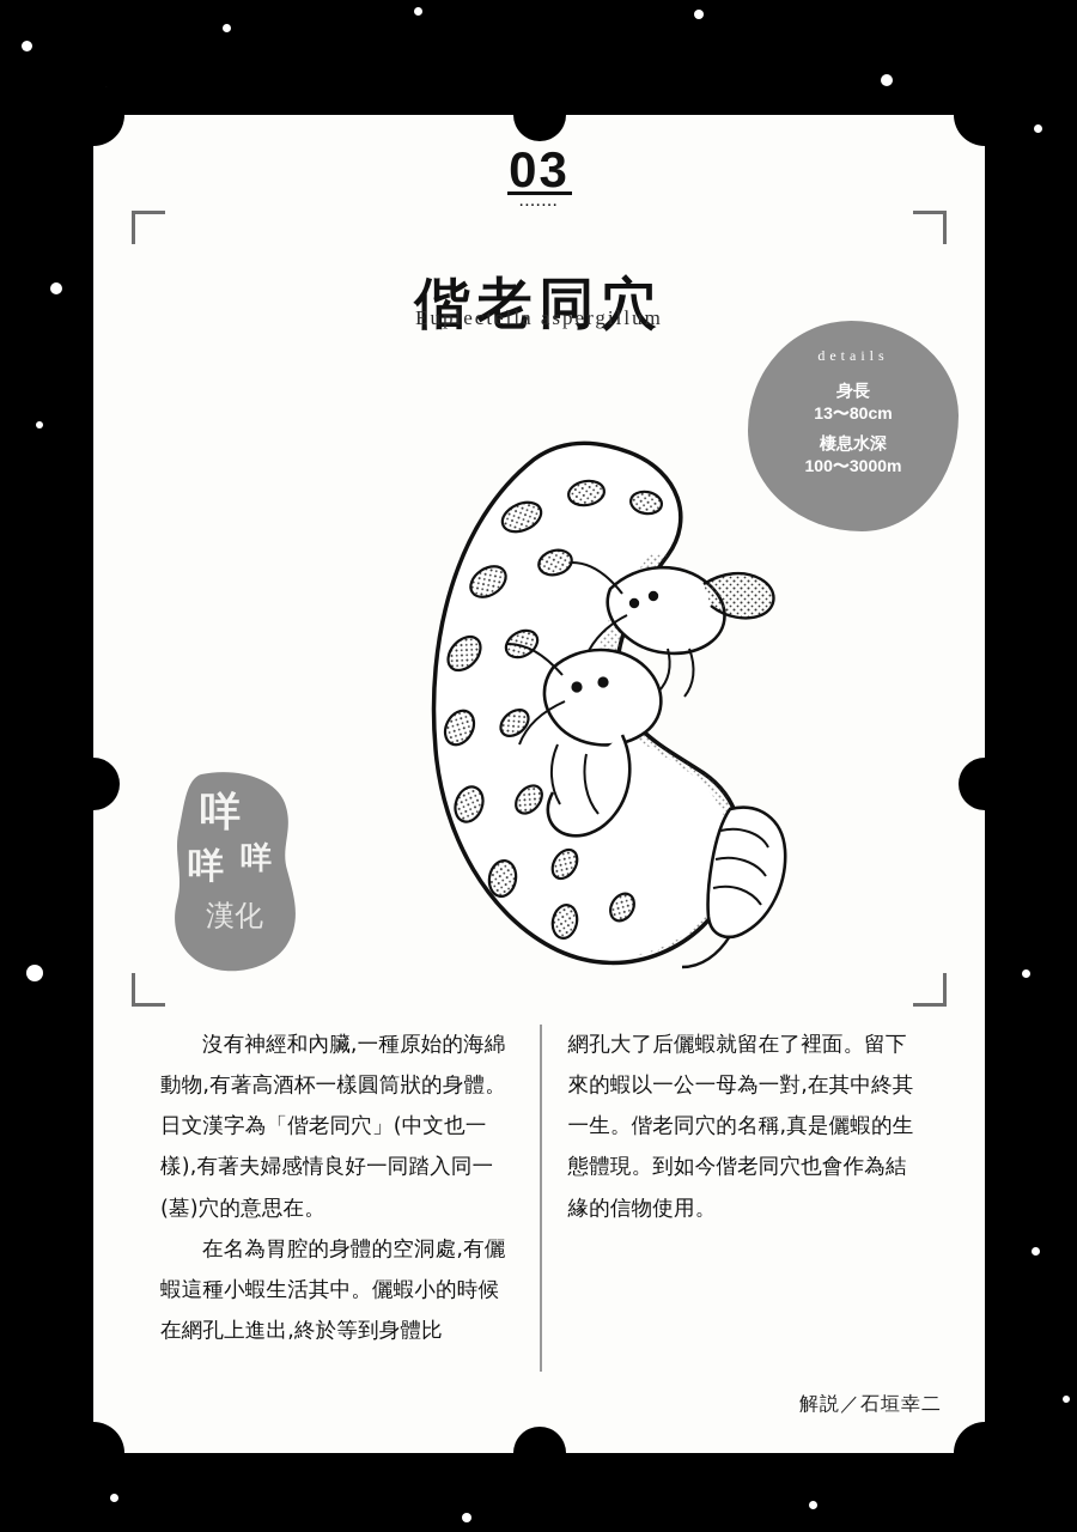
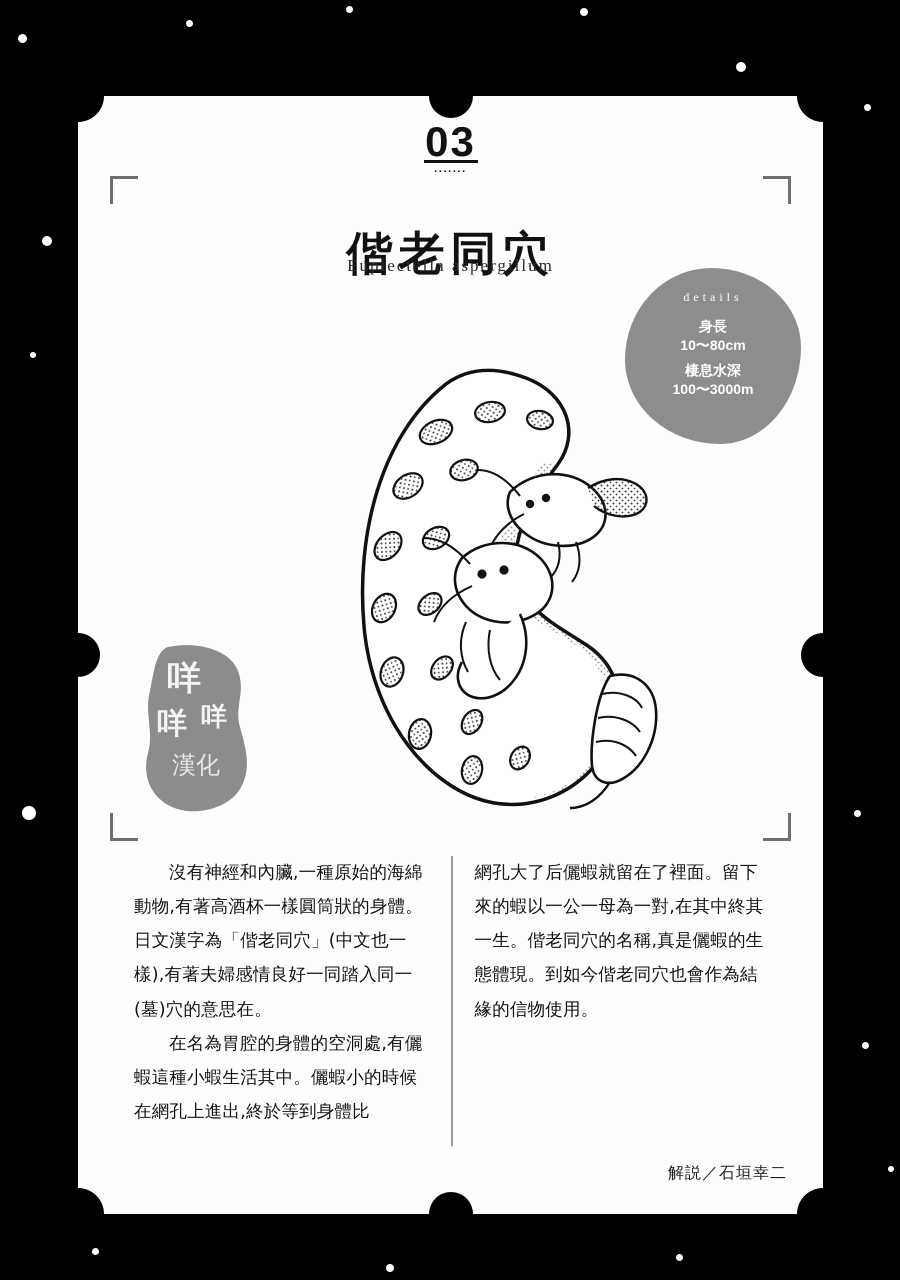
  03
  ·······
  偕老同穴
  Euplectella aspergillum
  details
  身長
- 13〜80cm
+ 10〜80cm
  棲息水深
  100〜3000m
  咩
  咩
  咩
  漢化
  沒有神經和內臟,一種原始的海綿動物,有著高酒杯一樣圓筒狀的身體。日文漢字為「偕老同穴」(中文也一樣),有著夫婦感情良好一同踏入同一(墓)穴的意思在。
  在名為胃腔的身體的空洞處,有儷蝦這種小蝦生活其中。儷蝦小的時候在網孔上進出,終於等到身體比
  網孔大了后儷蝦就留在了裡面。留下來的蝦以一公一母為一對,在其中終其一生。偕老同穴的名稱,真是儷蝦的生態體現。到如今偕老同穴也會作為結緣的信物使用。
  解説／石垣幸二
